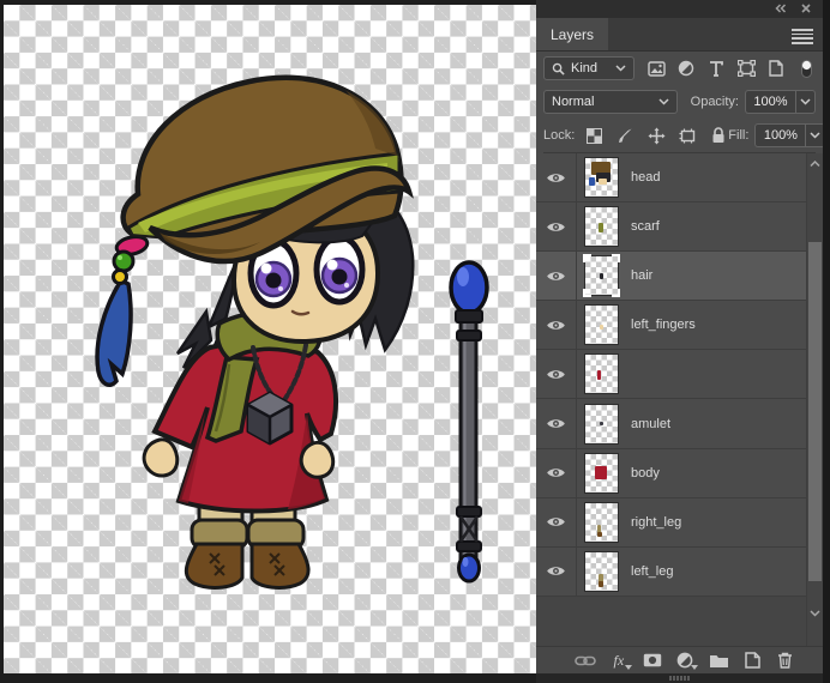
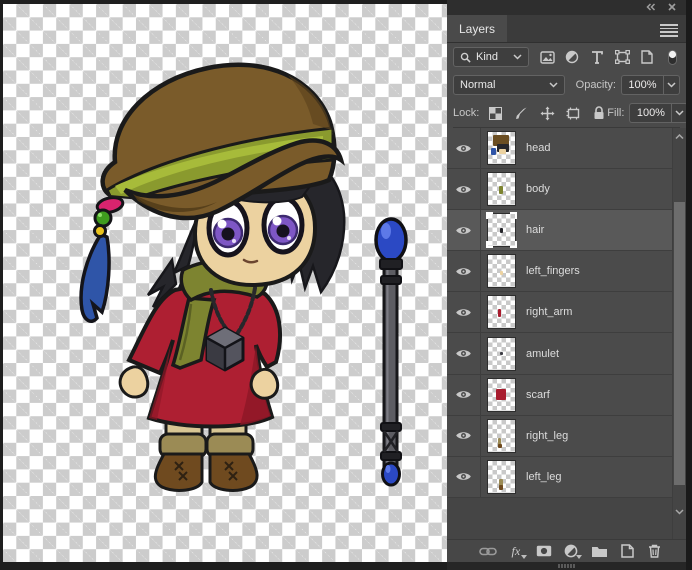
  Layers
  Kind
  Normal
  Opacity:
  100%
  Lock:
  Fill:
  100%
  head
- scarf
+ body
  hair
  left_fingers
+ right_arm
  amulet
- body
+ scarf
  right_leg
  left_leg
  fx
